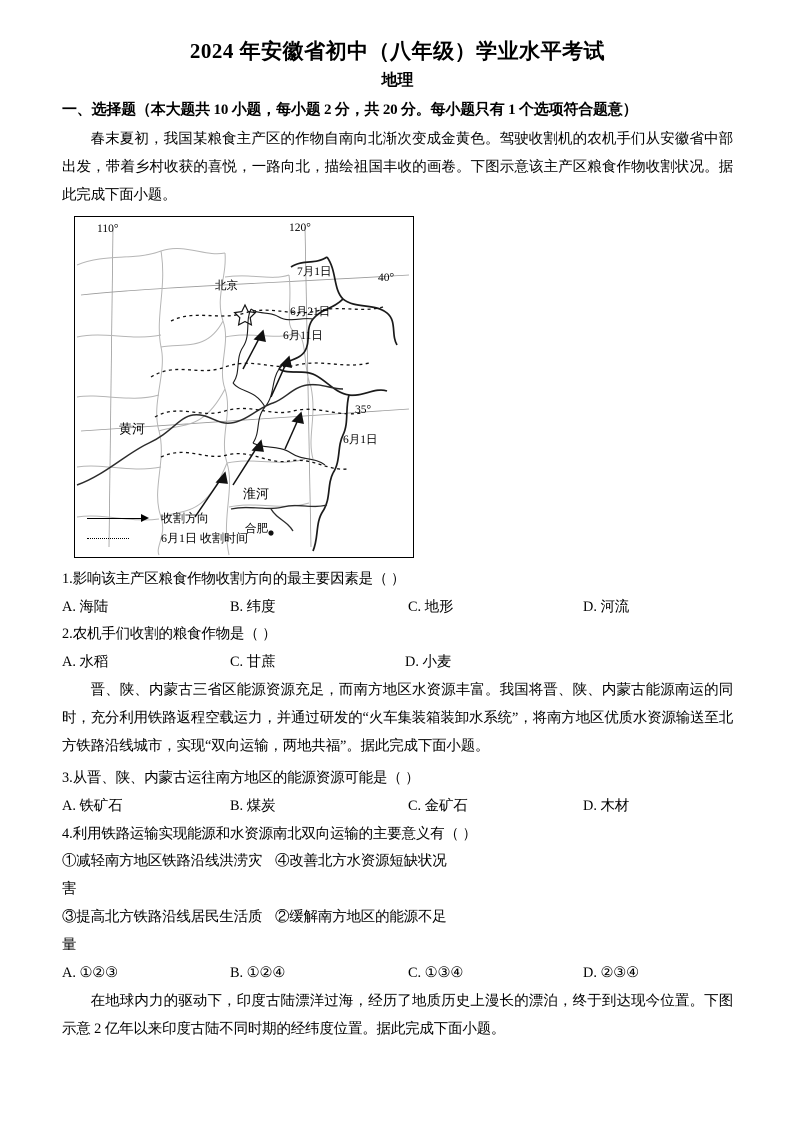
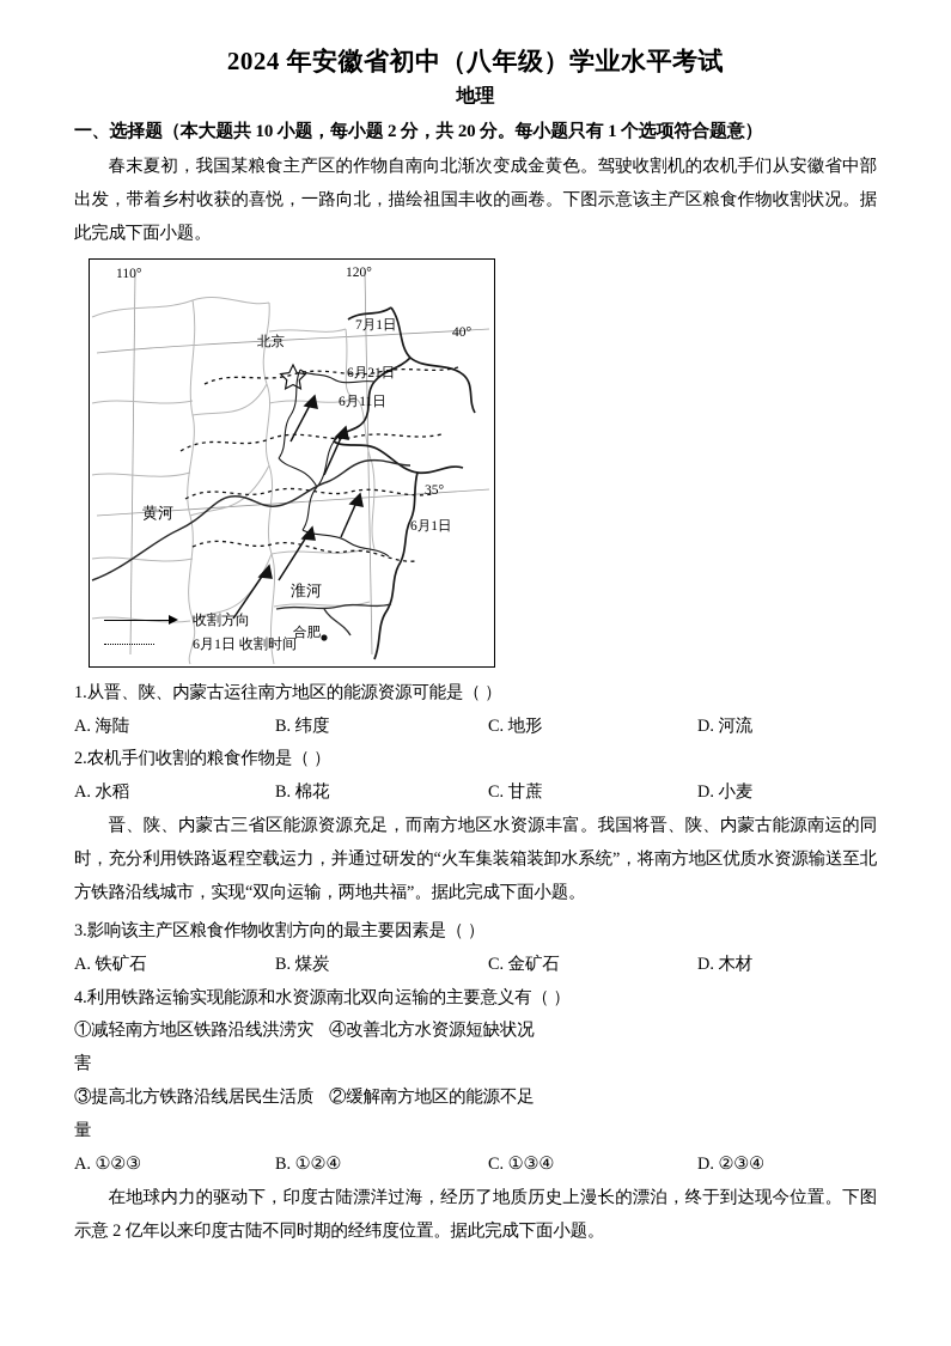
  2024 年安徽省初中（八年级）学业水平考试
  地理
  一、选择题（本大题共 10 小题，每小题 2 分，共 20 分。每小题只有 1 个选项符合题意）
  春末夏初，我国某粮食主产区的作物自南向北渐次变成金黄色。驾驶收割机的农机手们从安徽省中部出发，带着乡村收获的喜悦，一路向北，描绘祖国丰收的画卷。下图示意该主产区粮食作物收割状况。据此完成下面小题。
  110°
  120°
  40°
  35°
  北京
  合肥
  黄河
  淮河
  7月1日
  6月21日
  6月11日
  6月1日
  收割方向
  6月1日 收割时间
- 1.影响该主产区粮食作物收割方向的最主要因素是（ ）
+ 1.从晋、陕、内蒙古运往南方地区的能源资源可能是（ ）
  A. 海陆
  B. 纬度
  C. 地形
  D. 河流
  2.农机手们收割的粮食作物是（ ）
  A. 水稻
+ B. 棉花
  C. 甘蔗
  D. 小麦
  晋、陕、内蒙古三省区能源资源充足，而南方地区水资源丰富。我国将晋、陕、内蒙古能源南运的同时，充分利用铁路返程空载运力，并通过研发的“火车集装箱装卸水系统”，将南方地区优质水资源输送至北方铁路沿线城市，实现“双向运输，两地共福”。据此完成下面小题。
- 3.从晋、陕、内蒙古运往南方地区的能源资源可能是（ ）
+ 3.影响该主产区粮食作物收割方向的最主要因素是（ ）
  A. 铁矿石
  B. 煤炭
  C. 金矿石
  D. 木材
  4.利用铁路运输实现能源和水资源南北双向运输的主要意义有（ ）
  ①减轻南方地区铁路沿线洪涝灾害
  ④改善北方水资源短缺状况
  ③提高北方铁路沿线居民生活质量
  ②缓解南方地区的能源不足
  A. ①②③
  B. ①②④
  C. ①③④
  D. ②③④
  在地球内力的驱动下，印度古陆漂洋过海，经历了地质历史上漫长的漂泊，终于到达现今位置。下图示意 2 亿年以来印度古陆不同时期的经纬度位置。据此完成下面小题。
